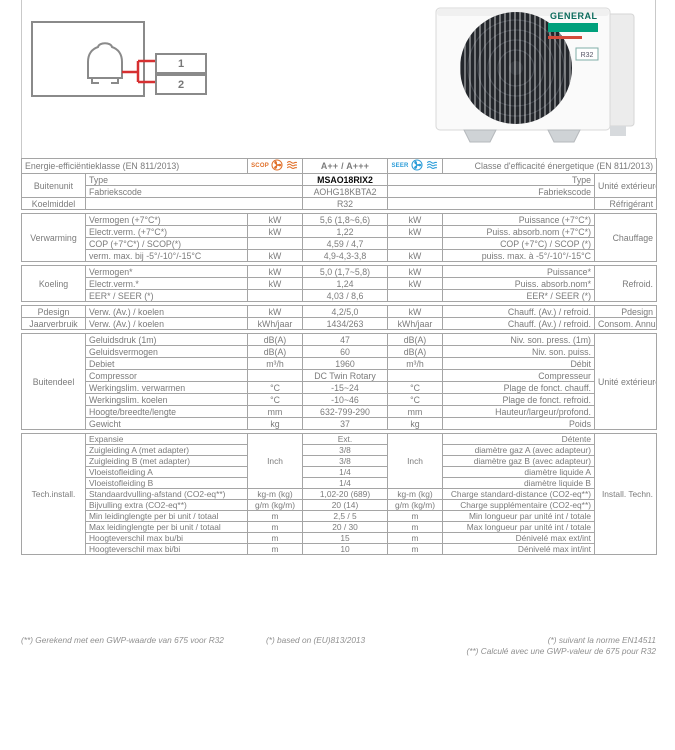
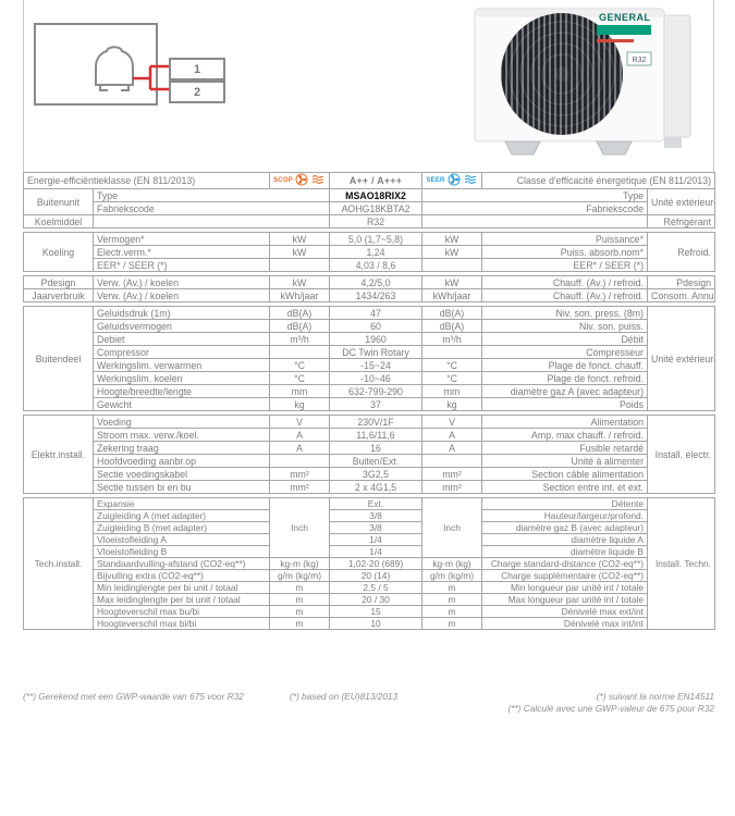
  1
  2
  GENERAL
  Energie-efficiëntieklasse (EN 811/2013)		A++ / A+++		Classe d'efficacité énergetique (EN 811/2013)
  Buitenunit	Type	MSAO18RIX2	Type	Unité extérieur
  Fabriekscode	AOHG18KBTA2	Fabriekscode
  Koelmiddel		R32		Réfrigérant
- Verwarming	Vermogen (+7°C*)	kW	5,6 (1,8~6,6)	kW	Puissance (+7°C*)	Chauffage
- Electr.verm. (+7°C*)	kW	1,22	kW	Puiss. absorb.nom (+7°C*)
- COP (+7°C*) / SCOP(*)		4,59 / 4,7		COP (+7°C) / SCOP (*)
- verm. max. bij -5°/-10°/-15°C	kW	4,9-4,3-3,8	kW	puiss. max. à -5°/-10°/-15°C
  Koeling	Vermogen*	kW	5,0 (1,7~5,8)	kW	Puissance*	Refroid.
  Electr.verm.*	kW	1,24	kW	Puiss. absorb.nom*
  EER* / SEER (*)		4,03 / 8,6		EER* / SEER (*)
  Pdesign	Verw. (Av.) / koelen	kW	4,2/5,0	kW	Chauff. (Av.) / refroid.	Pdesign
  Jaarverbruik	Verw. (Av.) / koelen	kWh/jaar	1434/263	kWh/jaar	Chauff. (Av.) / refroid.	Consom. Annu
- Buitendeel	Geluidsdruk (1m)	dB(A)	47	dB(A)	Niv. son. press. (1m)	Unité extérieur
+ Buitendeel	Geluidsdruk (1m)	dB(A)	47	dB(A)	Niv. son. press. (8m)	Unité extérieur
  Geluidsvermogen	dB(A)	60	dB(A)	Niv. son. puiss.
  Debiet	m³/h	1960	m³/h	Débit
  Compressor		DC Twin Rotary		Compresseur
  Werkingslim. verwarmen	°C	-15~24	°C	Plage de fonct. chauff.
  Werkingslim. koelen	°C	-10~46	°C	Plage de fonct. refroid.
- Hoogte/breedte/lengte	mm	632-799-290	mm	Hauteur/largeur/profond.
+ Hoogte/breedte/lengte	mm	632-799-290	mm	diamètre gaz A (avec adapteur)
  Gewicht	kg	37	kg	Poids
+ Elektr.install.	Voeding	V	230V/1F	V	Alimentation	Install. électr.
+ Stroom max. verw./koel.	A	11,6/11,6	A	Amp. max chauff. / refroid.
+ Zekering traag	A	16	A	Fusible retardé
+ Hoofdvoeding aanbr.op		Buiten/Ext.		Unité à alimenter
+ Sectie voedingskabel	mm²	3G2,5	mm²	Section câble alimentation
+ Sectie tussen bi en bu	mm²	2 x 4G1,5	mm²	Section entre int. et ext.
  Tech.install.	Expansie	Inch	Ext.	Inch	Détente	Install. Techn.
- Zuigleiding A (met adapter)	3/8	diamètre gaz A (avec adapteur)
+ Zuigleiding A (met adapter)	3/8	Hauteur/largeur/profond.
  Zuigleiding B (met adapter)	3/8	diamètre gaz B (avec adapteur)
  Vloeistofleiding A	1/4	diamètre liquide A
  Vloeistofleiding B	1/4	diamètre liquide B
  Standaardvulling-afstand (CO2-eq**)	kg-m (kg)	1,02-20 (689)	kg-m (kg)	Charge standard-distance (CO2-eq**)
  Bijvulling extra (CO2-eq**)	g/m (kg/m)	20 (14)	g/m (kg/m)	Charge supplémentaire (CO2-eq**)
  Min leidinglengte per bi unit / totaal	m	2,5 / 5	m	Min longueur par unité int / totale
  Max leidinglengte per bi unit / totaal	m	20 / 30	m	Max longueur par unité int / totale
  Hoogteverschil max bu/bi	m	15	m	Dénivelé max ext/int
  Hoogteverschil max bi/bi	m	10	m	Dénivelé max int/int
  (**) Gerekend met een GWP-waarde van 675 voor R32
  (*) based on (EU)813/2013
  (*) suivant la norme EN14511
  (**) Calculé avec une GWP-valeur de 675 pour R32
